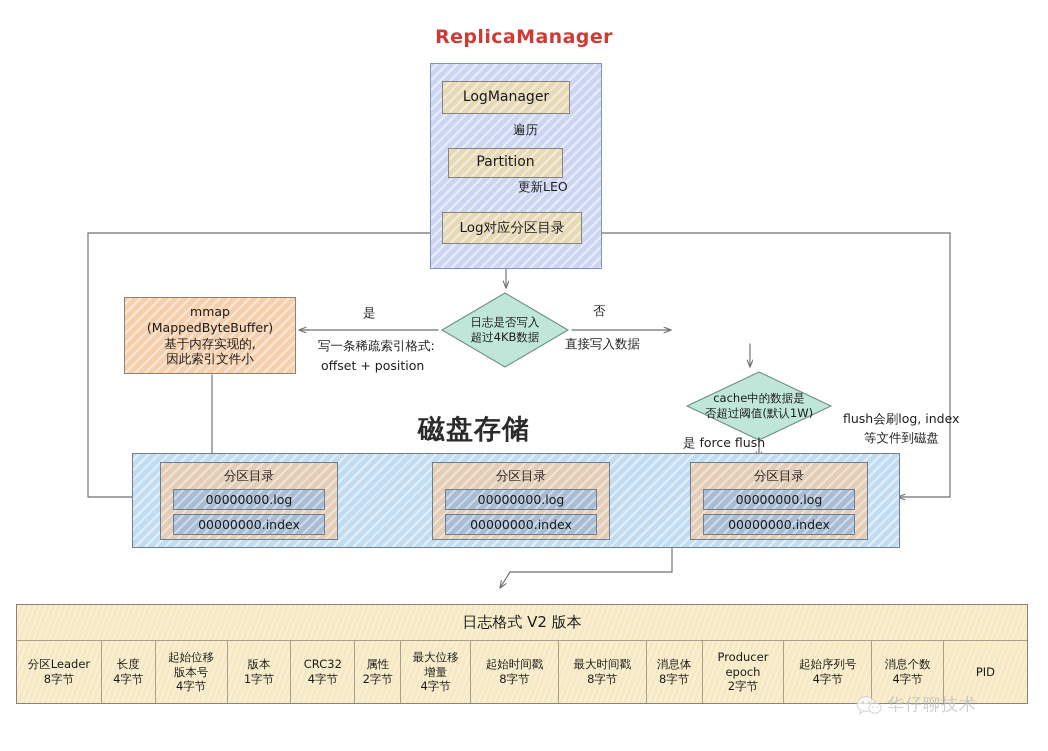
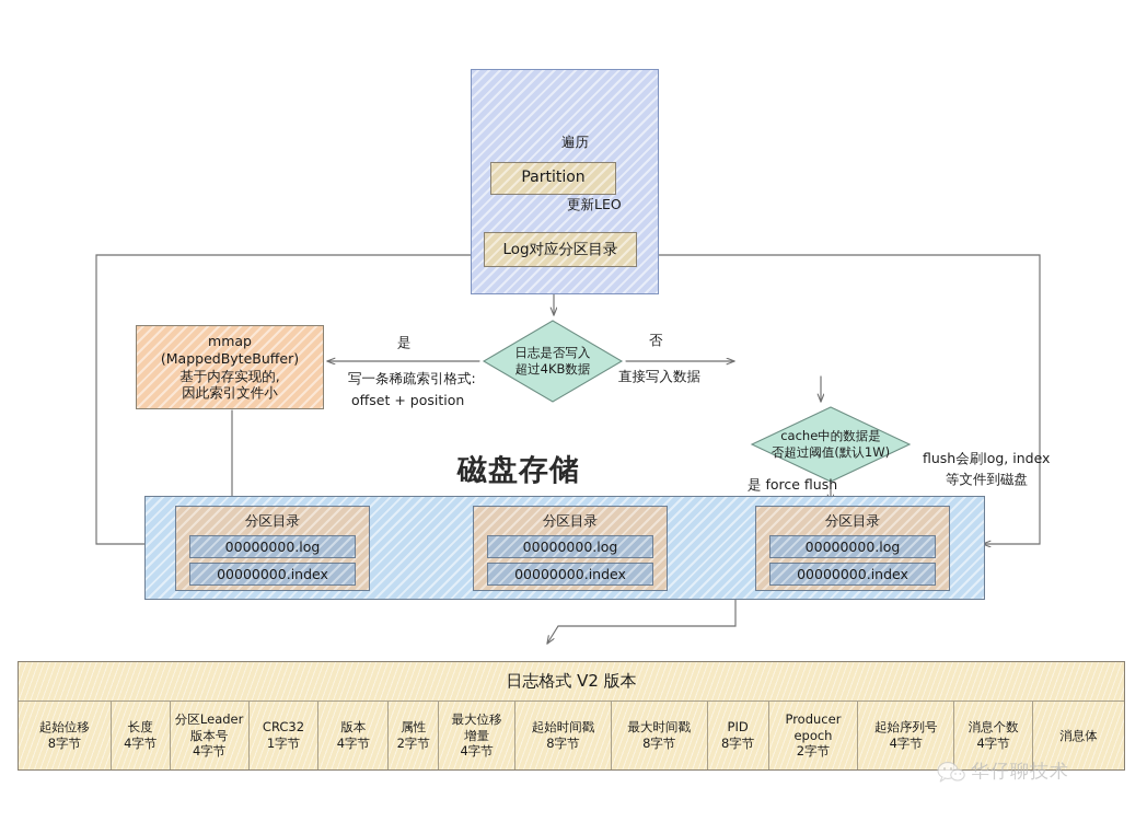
- ReplicaManager
- LogManager
  遍历
  Partition
  更新LEO
  Log对应分区目录
  mmap
  (MappedByteBuffer)
  基于内存实现的,
  因此索引文件小
  日志是否写入
  超过4KB数据
  cache中的数据是
  否超过阈值(默认1W)
  是
  否
  写一条稀疏索引格式:
  offset + position
  直接写入数据
  是 force flush
  flush会刷log, index
  等文件到磁盘
  磁盘存储
  分区目录
  00000000.log
  00000000.index
  分区目录
  00000000.log
  00000000.index
  分区目录
  00000000.log
  00000000.index
  日志格式 V2 版本
- 分区Leader
+ 起始位移
  8字节
  长度
  4字节
- 起始位移
+ 分区Leader
  版本号
  4字节
- 版本
+ CRC32
  1字节
- CRC32
+ 版本
  4字节
  属性
  2字节
  最大位移
  增量
  4字节
  起始时间戳
  8字节
  最大时间戳
  8字节
- 消息体
+ PID
  8字节
  Producer
  epoch
  2字节
  起始序列号
  4字节
  消息个数
  4字节
- PID
+ 消息体
  华仔聊技术
